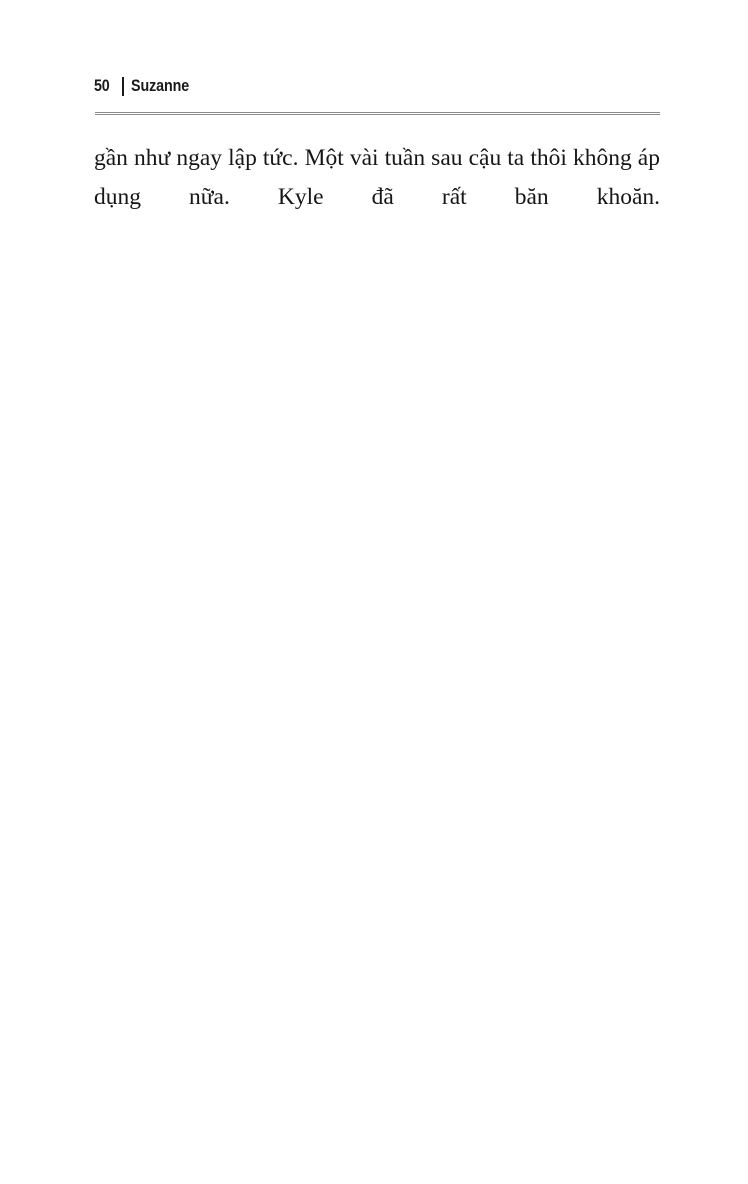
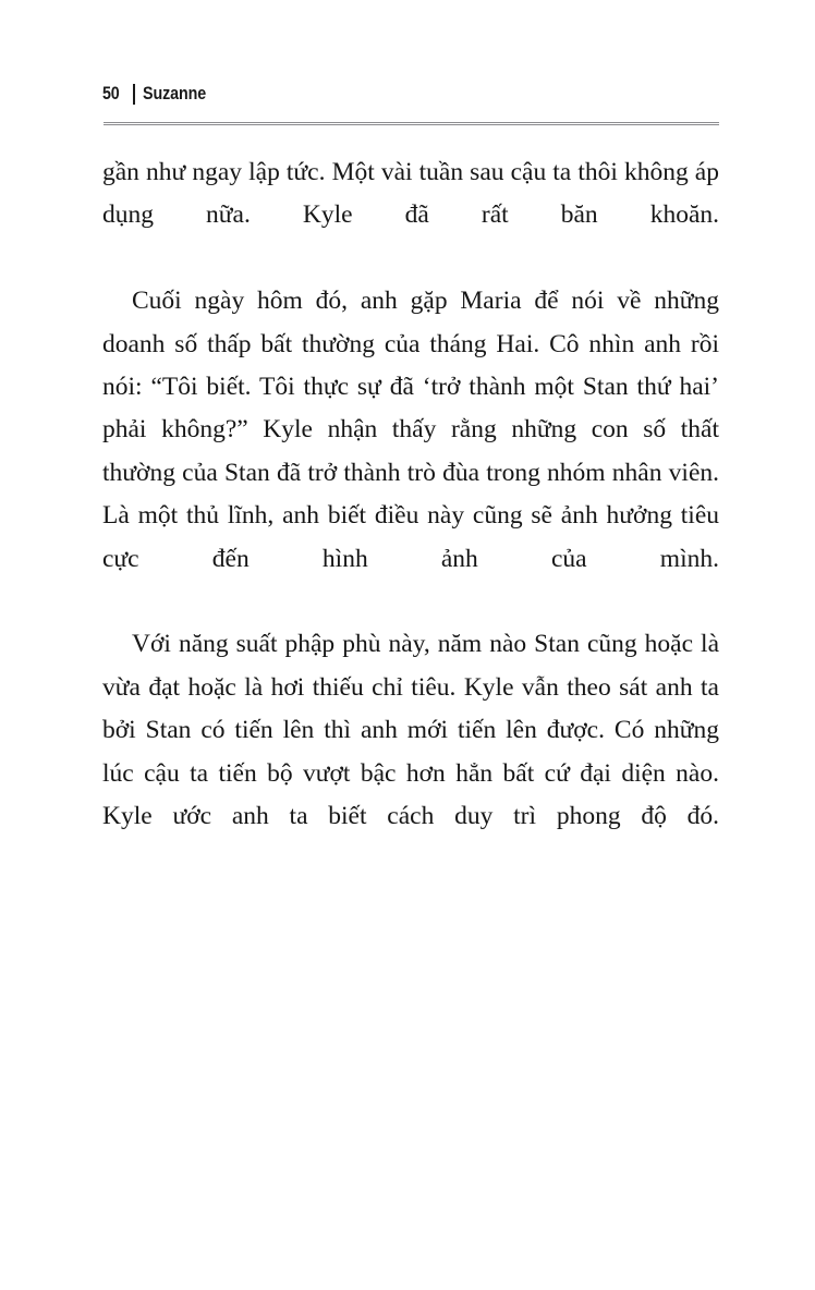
  50
  Suzanne
  gần như ngay lập tức. Một vài tuần sau cậu ta thôi không áp dụng nữa. Kyle đã rất băn khoăn.
+ Cuối ngày hôm đó, anh gặp Maria để nói về những doanh số thấp bất thường của tháng Hai. Cô nhìn anh rồi nói: “Tôi biết. Tôi thực sự đã ‘trở thành một Stan thứ hai’ phải không?” Kyle nhận thấy rằng những con số thất thường của Stan đã trở thành trò đùa trong nhóm nhân viên. Là một thủ lĩnh, anh biết điều này cũng sẽ ảnh hưởng tiêu cực đến hình ảnh của mình.
+ Với năng suất phập phù này, năm nào Stan cũng hoặc là vừa đạt hoặc là hơi thiếu chỉ tiêu. Kyle vẫn theo sát anh ta bởi Stan có tiến lên thì anh mới tiến lên được. Có những lúc cậu ta tiến bộ vượt bậc hơn hẳn bất cứ đại diện nào. Kyle ước anh ta biết cách duy trì phong độ đó.
